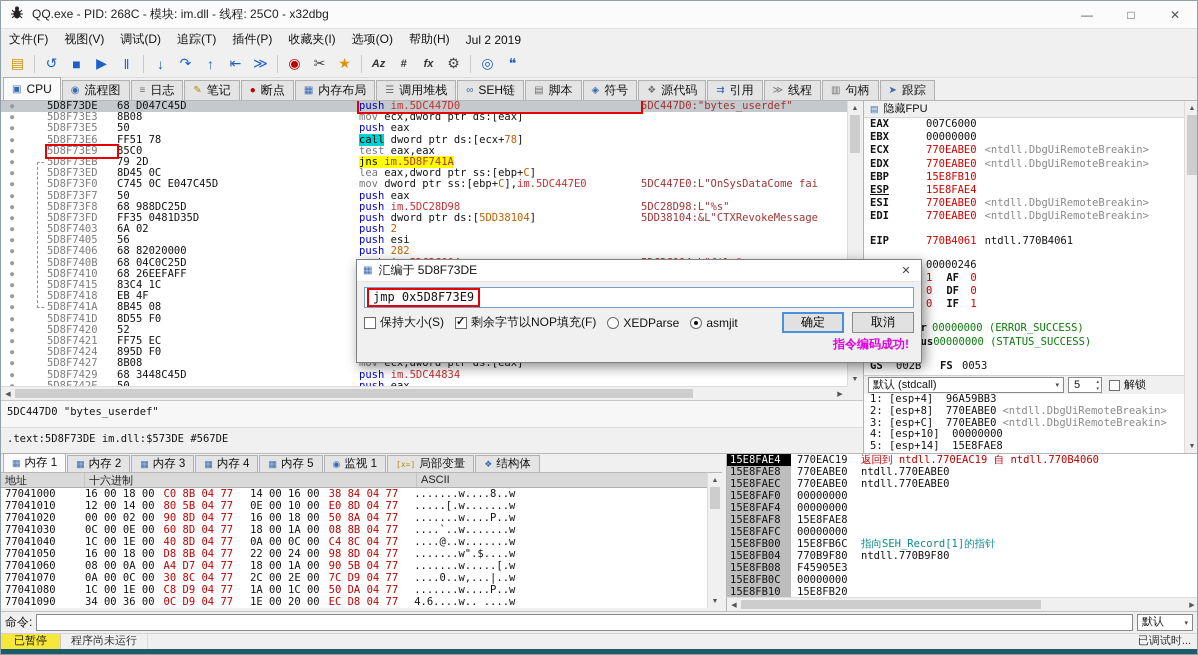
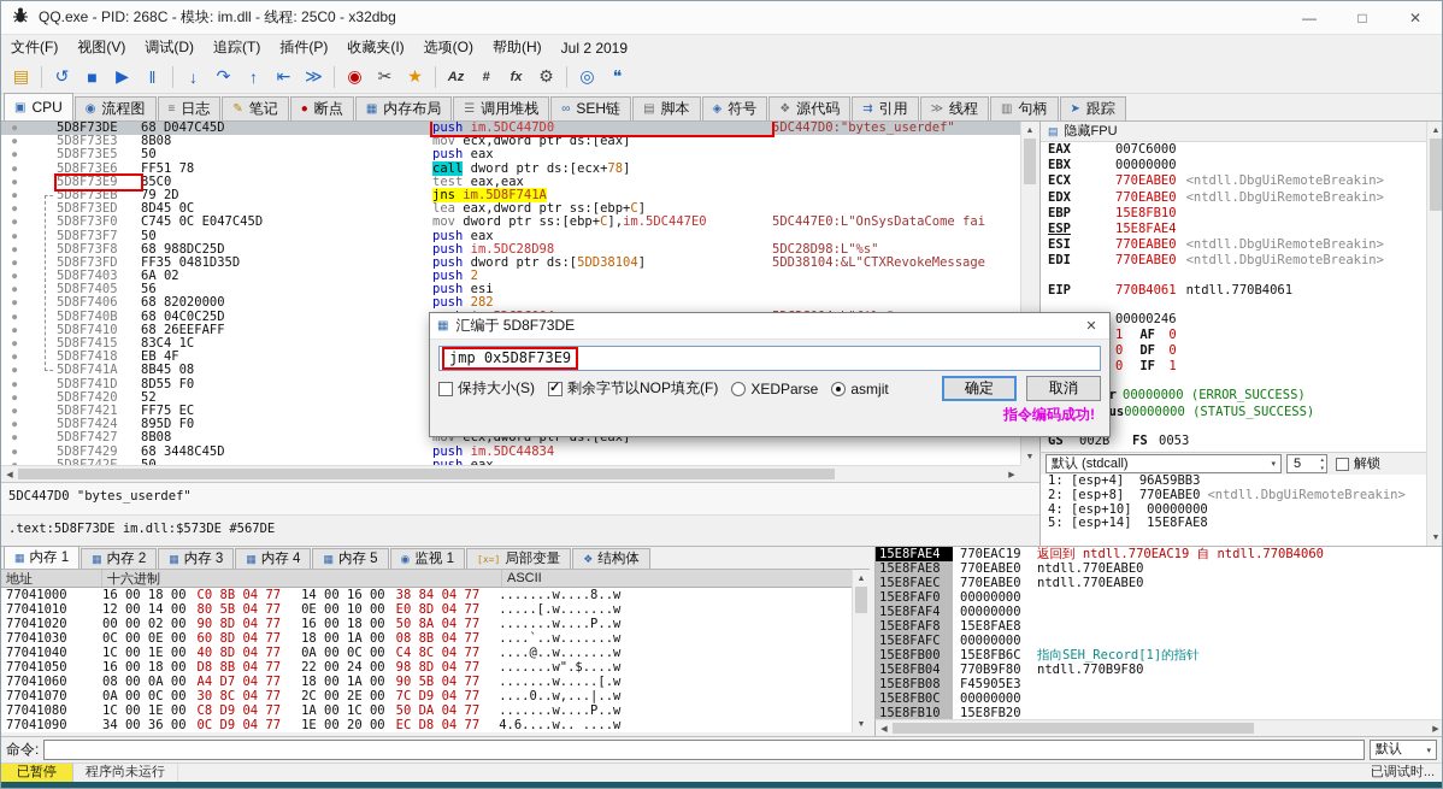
  QQ.exe - PID: 268C - 模块: im.dll - 线程: 25C0 - x32dbg
  —
  □
  ✕
  文件(F)
  视图(V)
  调试(D)
  追踪(T)
  插件(P)
  收藏夹(I)
  选项(O)
  帮助(H)
  Jul 2 2019
  ▤
  ↺
  ■
  ▶
  ‖
  ↓
  ↷
  ↑
  ⇤
  ≫
  ◉
  ✂
  ★
  Az
  #
  fx
  ⚙
  ◎
  ❝
  ▣
  CPU
  ◉
  流程图
  ≡
  日志
  ✎
  笔记
  ●
  断点
  ▦
  内存布局
  ☰
  调用堆栈
  ∞
  SEH链
  ▤
  脚本
  ◈
  符号
  ❖
  源代码
  ⇉
  引用
  ≫
  线程
  ▥
  句柄
  ➤
  跟踪
  ●
  5D8F73DE
  68 D047C45D
  push im.5DC447D0
  5DC447D0:"bytes_userdef"
  ●
  5D8F73E3
  8B08
  mov ecx,dword ptr ds:[eax]
  ●
  5D8F73E5
  50
  push eax
  ●
  5D8F73E6
  FF51 78
  call dword ptr ds:[ecx+78]
  ●
  5D8F73E9
  85C0
  test eax,eax
  ●
  5D8F73EB
  79 2D
  jns im.5D8F741A
  ●
  5D8F73ED
  8D45 0C
  lea eax,dword ptr ss:[ebp+C]
  ●
  5D8F73F0
  C745 0C E047C45D
  mov dword ptr ss:[ebp+C],im.5DC447E0
  5DC447E0:L"OnSysDataCome fai
  ●
  5D8F73F7
  50
  push eax
  ●
  5D8F73F8
  68 988DC25D
  push im.5DC28D98
  5DC28D98:L"%s"
  ●
  5D8F73FD
  FF35 0481D35D
  push dword ptr ds:[5DD38104]
  5DD38104:&L"CTXRevokeMessage
  ●
  5D8F7403
  6A 02
  push 2
  ●
  5D8F7405
  56
  push esi
  ●
  5D8F7406
  68 82020000
  push 282
  ●
  5D8F740B
  68 04C0C25D
  ●
  5D8F7410
  68 26EEFAFF
  ●
  5D8F7415
  83C4 1C
  ●
  5D8F7418
  EB 4F
  ●
  5D8F741A
  8B45 08
  ●
  5D8F741D
  8D55 F0
  ●
  5D8F7420
  52
  ●
  5D8F7421
  FF75 EC
  ●
  5D8F7424
  895D F0
  ●
  5D8F7427
  8B08
  mov ecx,dword ptr ds:[eax]
  ●
  5D8F7429
  68 3448C45D
  push im.5DC44834
  5DC447D0 "bytes_userdef"
  .text:5D8F73DE im.dll:$573DE #567DE
  ▤
  隐藏FPU
  EAX 007C6000
  EBX 00000000
  ECX 770EABE0 <ntdll.DbgUiRemoteBreakin>
  EDX 770EABE0 <ntdll.DbgUiRemoteBreakin>
  EBP 15E8FB10
  ESP 15E8FAE4
  ESI 770EABE0 <ntdll.DbgUiRemoteBreakin>
  EDI 770EABE0 <ntdll.DbgUiRemoteBreakin>
  EIP 770B4061 ntdll.770B4061
  r 00000000 (ERROR_SUCCESS)
  us00000000 (STATUS_SUCCESS)
  GS 002B FS 0053
  默认 (stdcall)
  5
  解锁
  1: [esp+4] 96A59BB3
  2: [esp+8] 770EABE0 <ntdll.DbgUiRemoteBreakin>
- 3: [esp+C] 770EABE0 <ntdll.DbgUiRemoteBreakin>
  4: [esp+10] 00000000
  5: [esp+14] 15E8FAE8
  ▦
  内存 1
  ▦
  内存 2
  ▦
  内存 3
  ▦
  内存 4
  ▦
  内存 5
  ◉
  监视 1
  [x=]
  局部变量
  ❖
  结构体
  地址
  十六进制
  ASCII
  77041000
  16 00 18 00
  C0 8B 04 77
  14 00 16 00
  38 84 04 77
  .......w....8..w
  77041010
  12 00 14 00
  80 5B 04 77
  0E 00 10 00
  E0 8D 04 77
  .....[.w.......w
  77041020
  00 00 02 00
  90 8D 04 77
  16 00 18 00
  50 8A 04 77
  .......w....P..w
  77041030
  0C 00 0E 00
  60 8D 04 77
  18 00 1A 00
  08 8B 04 77
  ....`..w.......w
  77041040
  1C 00 1E 00
  40 8D 04 77
  0A 00 0C 00
  C4 8C 04 77
  ....@..w.......w
  77041050
  16 00 18 00
  D8 8B 04 77
  22 00 24 00
  98 8D 04 77
  .......w".$....w
  77041060
  08 00 0A 00
  A4 D7 04 77
  18 00 1A 00
  90 5B 04 77
  .......w.....[.w
  77041070
  0A 00 0C 00
  30 8C 04 77
  2C 00 2E 00
  7C D9 04 77
  ....0..w,...|..w
  77041080
  1C 00 1E 00
  C8 D9 04 77
  1A 00 1C 00
  50 DA 04 77
  .......w....P..w
  77041090
  34 00 36 00
  0C D9 04 77
  1E 00 20 00
  EC D8 04 77
  4.6....w.. ....w
  15E8FAE4
  770EAC19
  返回到 ntdll.770EAC19 自 ntdll.770B4060
  15E8FAE8
  770EABE0
  ntdll.770EABE0
  15E8FAEC
  770EABE0
  ntdll.770EABE0
  15E8FAF0
  00000000
  15E8FAF4
  00000000
  15E8FAF8
  15E8FAE8
  15E8FAFC
  00000000
  15E8FB00
  15E8FB6C
  指向SEH_Record[1]的指针
  15E8FB04
  770B9F80
  ntdll.770B9F80
  15E8FB08
  F45905E3
  15E8FB0C
  00000000
  15E8FB10
  15E8FB20
  命令:
  默认
  已暂停
  程序尚未运行
  已调试时...
  ▦
  汇编于 5D8F73DE
  ✕
  jmp 0x5D8F73E9
  保持大小(S)
  剩余字节以NOP填充(F)
  XEDParse
  asmjit
  确定
  取消
  指令编码成功!
